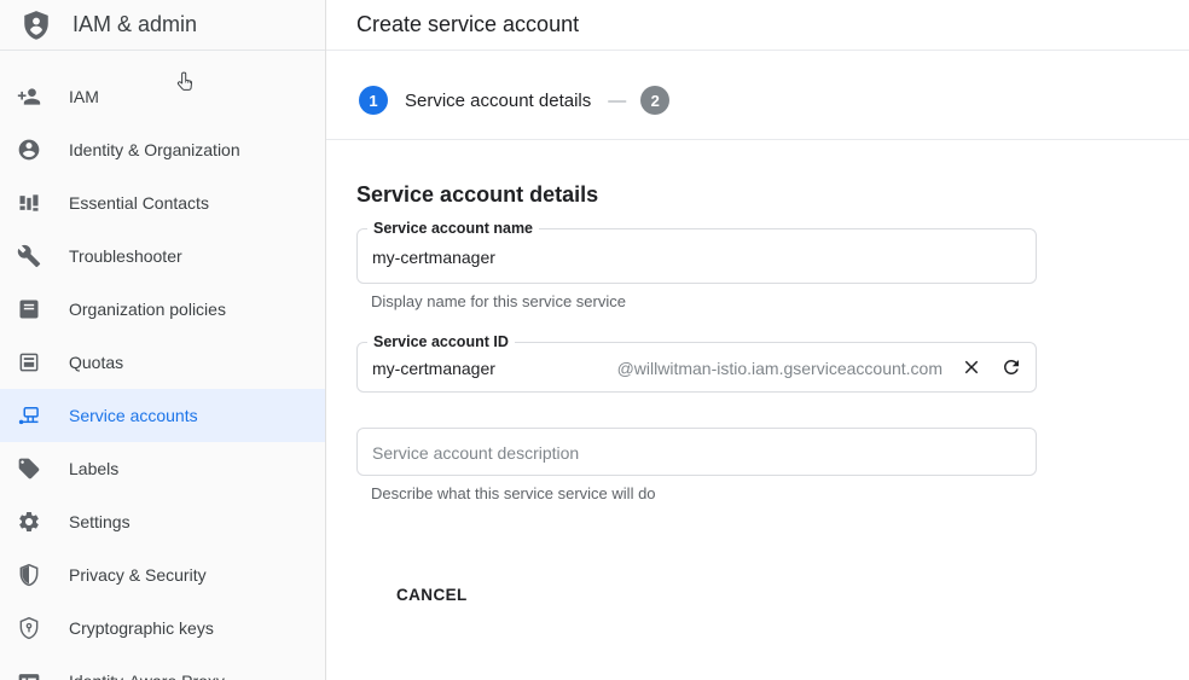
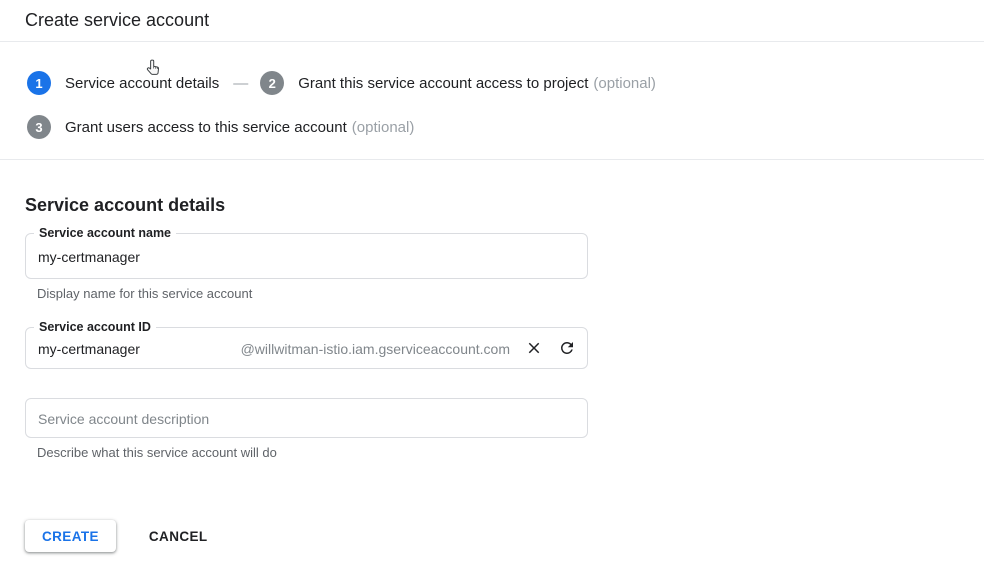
- IAM & admin
- IAM
- Identity & Organization
- Essential Contacts
- Troubleshooter
- Organization policies
- Quotas
- Service accounts
- Labels
- Settings
- Privacy & Security
- Cryptographic keys
  Create service account
  1
  Service account details
  —
  2
+ Grant this service account access to project (optional)
+ 3
+ Grant users access to this service account (optional)
  Service account details
  Service account name
  my-certmanager
- Display name for this service service
+ Display name for this service account
  Service account ID
  my-certmanager
  @willwitman-istio.iam.gserviceaccount.com
  Service account description
- Describe what this service service will do
+ Describe what this service account will do
+ CREATE
  CANCEL
